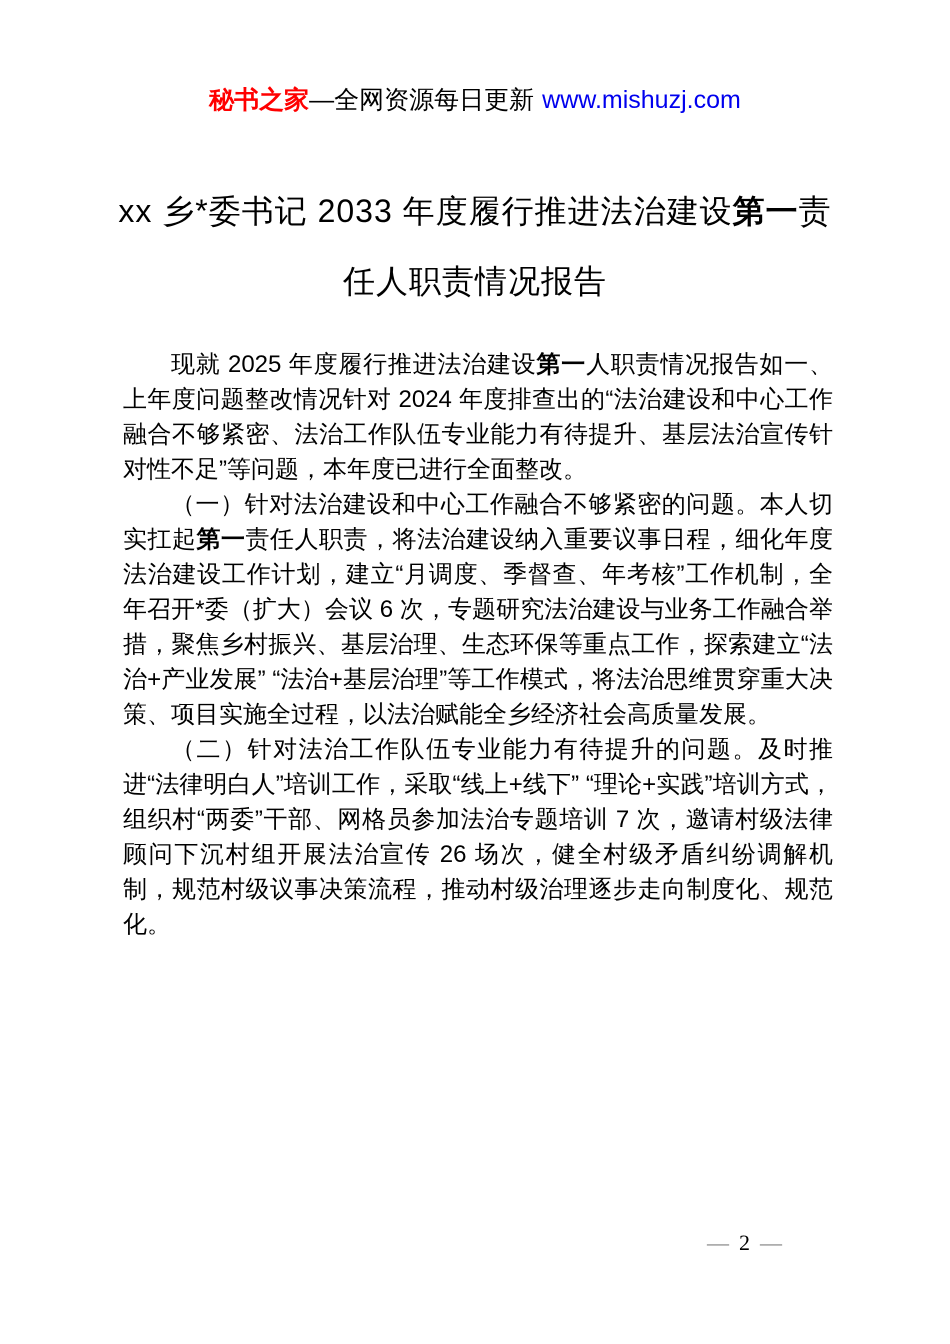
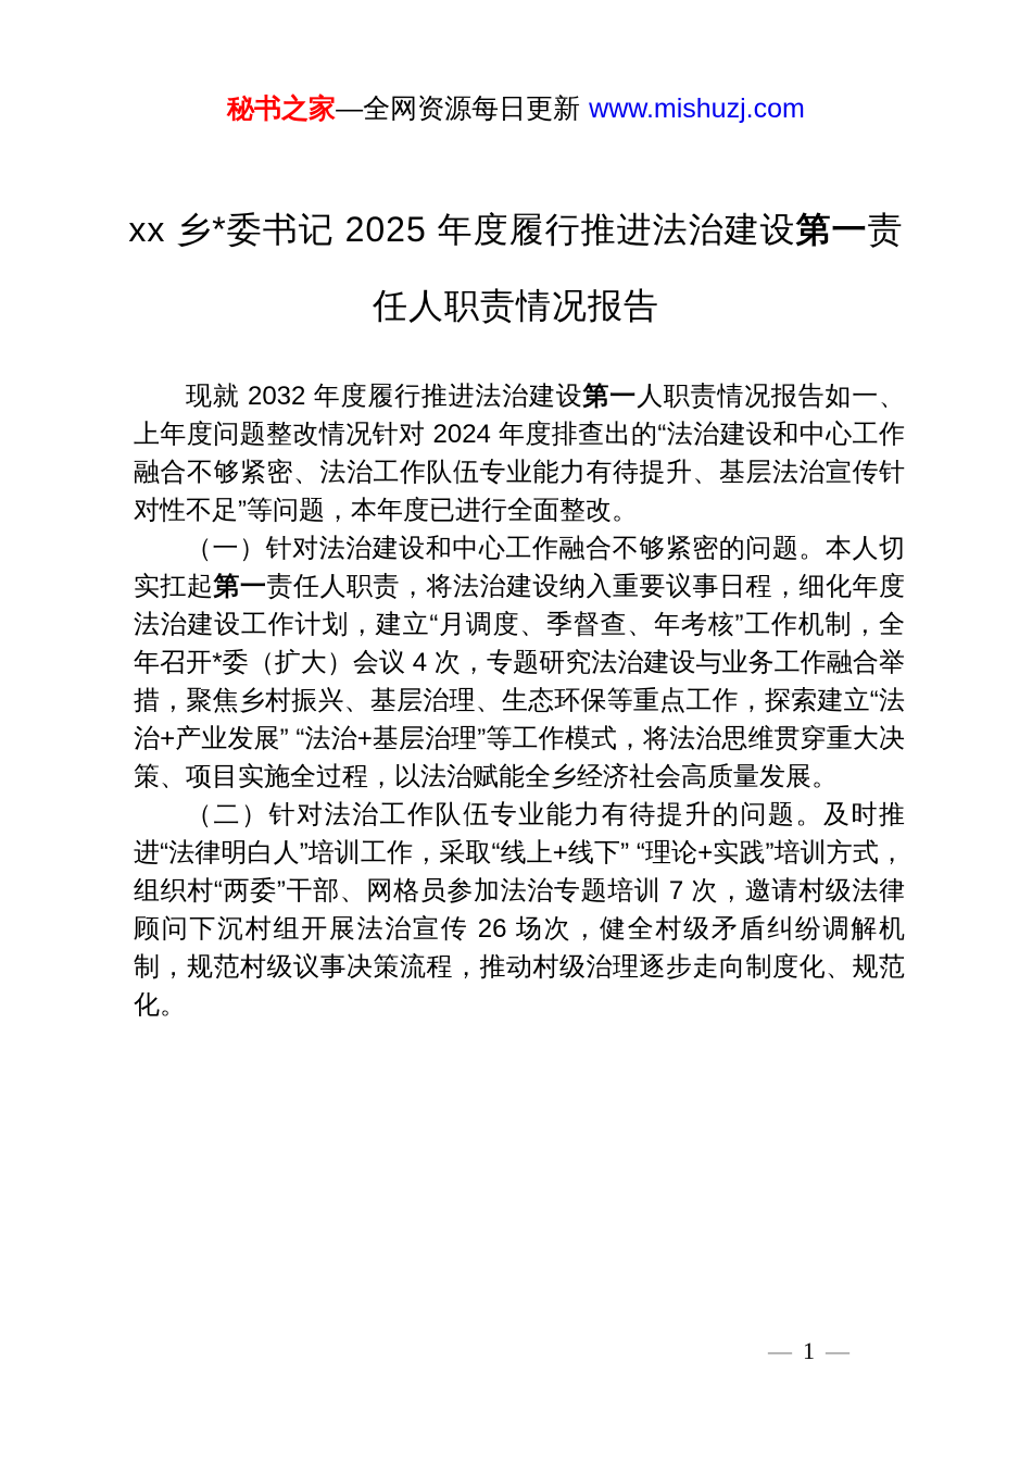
  秘书之家—全网资源每日更新 www.mishuzj.com
- xx 乡*委书记 2033 年度履行推进法治建设第一责任人职责情况报告
+ xx 乡*委书记 2025 年度履行推进法治建设第一责任人职责情况报告
- 现就 2025 年度履行推进法治建设第一人职责情况报告如一、上年度问题整改情况针对 2024 年度排查出的“法治建设和中心工作融合不够紧密、法治工作队伍专业能力有待提升、基层法治宣传针对性不足”等问题，本年度已进行全面整改。
+ 现就 2032 年度履行推进法治建设第一人职责情况报告如一、上年度问题整改情况针对 2024 年度排查出的“法治建设和中心工作融合不够紧密、法治工作队伍专业能力有待提升、基层法治宣传针对性不足”等问题，本年度已进行全面整改。
- （一）针对法治建设和中心工作融合不够紧密的问题。本人切实扛起第一责任人职责，将法治建设纳入重要议事日程，细化年度法治建设工作计划，建立“月调度、季督查、年考核”工作机制，全年召开*委（扩大）会议 6 次，专题研究法治建设与业务工作融合举措，聚焦乡村振兴、基层治理、生态环保等重点工作，探索建立“法治+产业发展” “法治+基层治理”等工作模式，将法治思维贯穿重大决策、项目实施全过程，以法治赋能全乡经济社会高质量发展。
+ （一）针对法治建设和中心工作融合不够紧密的问题。本人切实扛起第一责任人职责，将法治建设纳入重要议事日程，细化年度法治建设工作计划，建立“月调度、季督查、年考核”工作机制，全年召开*委（扩大）会议 4 次，专题研究法治建设与业务工作融合举措，聚焦乡村振兴、基层治理、生态环保等重点工作，探索建立“法治+产业发展” “法治+基层治理”等工作模式，将法治思维贯穿重大决策、项目实施全过程，以法治赋能全乡经济社会高质量发展。
  （二）针对法治工作队伍专业能力有待提升的问题。及时推进“法律明白人”培训工作，采取“线上+线下” “理论+实践”培训方式，组织村“两委”干部、网格员参加法治专题培训 7 次，邀请村级法律顾问下沉村组开展法治宣传 26 场次，健全村级矛盾纠纷调解机制，规范村级议事决策流程，推动村级治理逐步走向制度化、规范化。
- — 2 —
+ — 1 —
